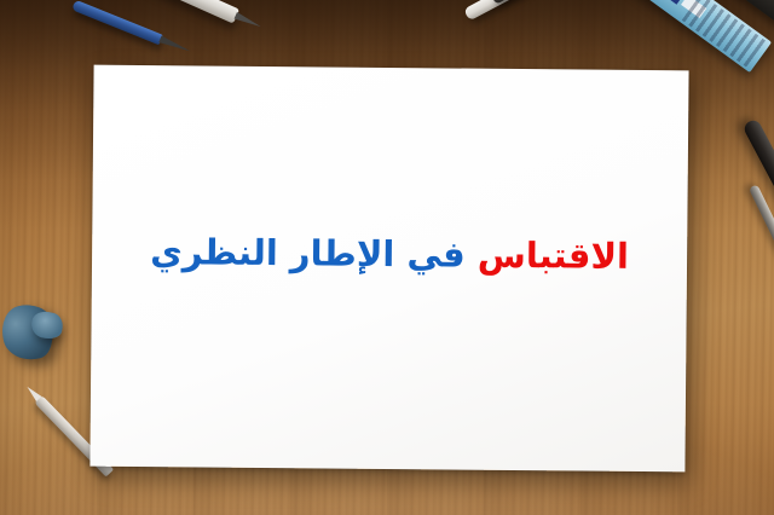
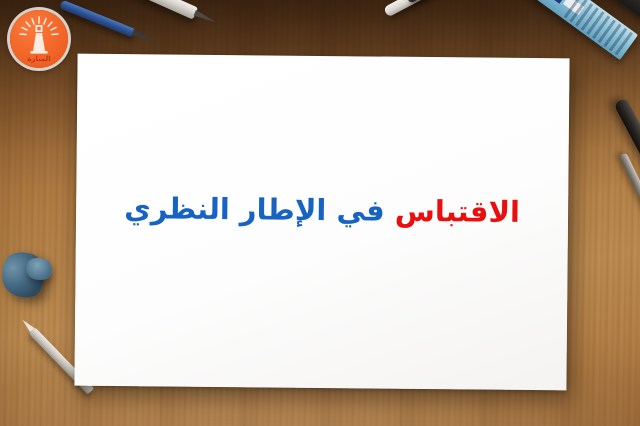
  الاقتباس في الإطار النظري
+ المنارة
